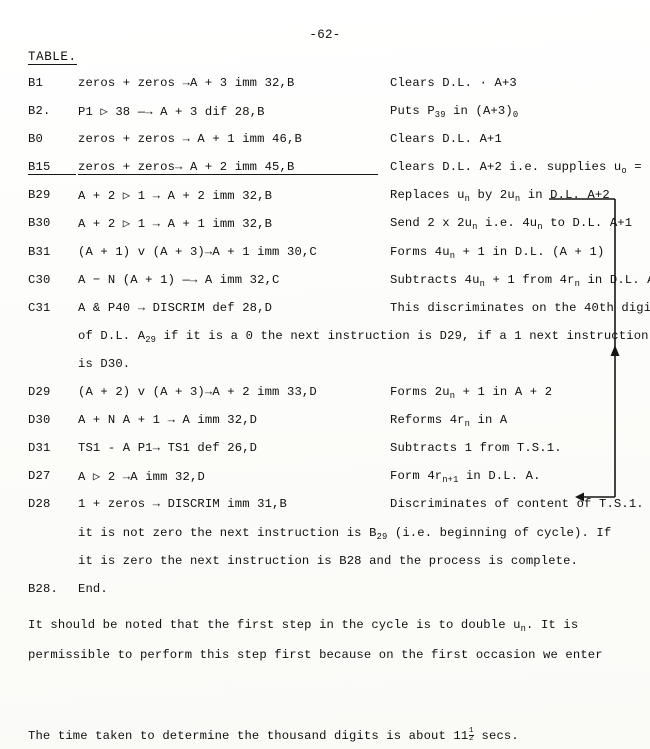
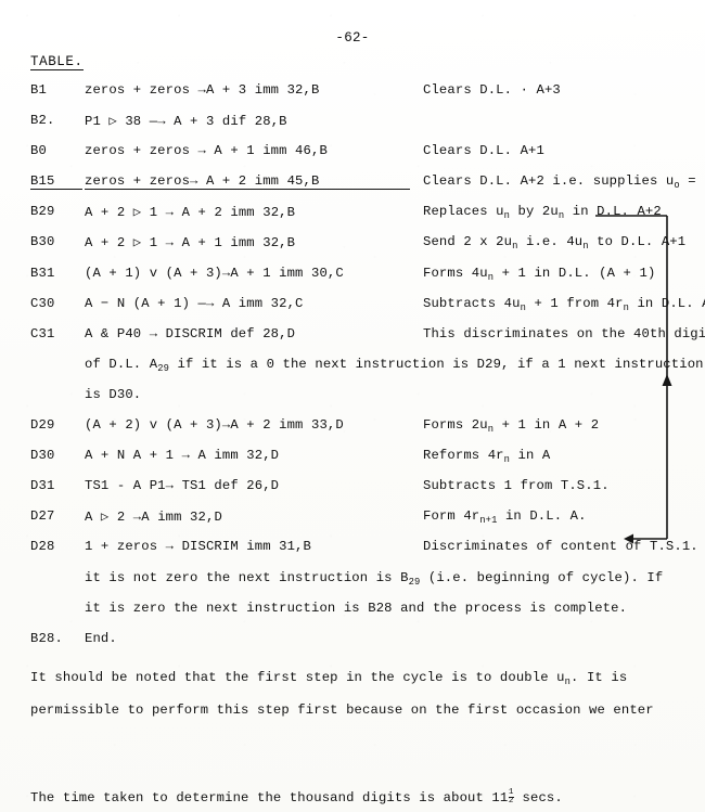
  -62-
  TABLE.
  B1
  zeros + zeros →A + 3 imm 32,B
  Clears D.L. · A+3
  B2.
  P1 ▷ 38 —→ A + 3 dif 28,B
- Puts P39 in (A+3)0
  B0
  zeros + zeros → A + 1 imm 46,B
  Clears D.L. A+1
  B15
  zeros + zeros→ A + 2 imm 45,B
  Clears D.L. A+2 i.e. supplies uo =
  B29
  A + 2 ▷ 1 → A + 2 imm 32,B
  Replaces un by 2un in D.L. A+2
  B30
  A + 2 ▷ 1 → A + 1 imm 32,B
  Send 2 x 2un i.e. 4un to D.L. A+1
  B31
  (A + 1) v (A + 3)→A + 1 imm 30,C
  Forms 4un + 1 in D.L. (A + 1)
  C30
  A − N (A + 1) —→ A imm 32,C
  Subtracts 4un + 1 from 4rn in D.L.
  C31
  A & P40 → DISCRIM def 28,D
  This discriminates on the 40th digi
  of D.L. A29 if it is a 0 the next instruction is D29, if a 1 next instrution
  is D30.
  D29
  (A + 2) v (A + 3)→A + 2 imm 33,D
  Forms 2un + 1 in A + 2
  D30
  A + N A + 1 → A imm 32,D
  Reforms 4rn in A
  D31
  TS1 - A P1→ TS1 def 26,D
  Subtracts 1 from T.S.1.
  D27
  A ▷ 2 →A imm 32,D
  Form 4rn+1 in D.L. A.
  D28
  1 + zeros → DISCRIM imm 31,B
  Discriminates of content of T.S.1.
  it is not zero the next instruction is B29 (i.e. beginning of cycle). If
  it is zero the next instruction is B28 and the process is complete.
  B28.
  End.
  It should be noted that the first step in the cycle is to double un. It is
  permissible to perform this step first because on the first occasion we enter
  The time taken to determine the thousand digits is about 11
  1
  2
  secs.
